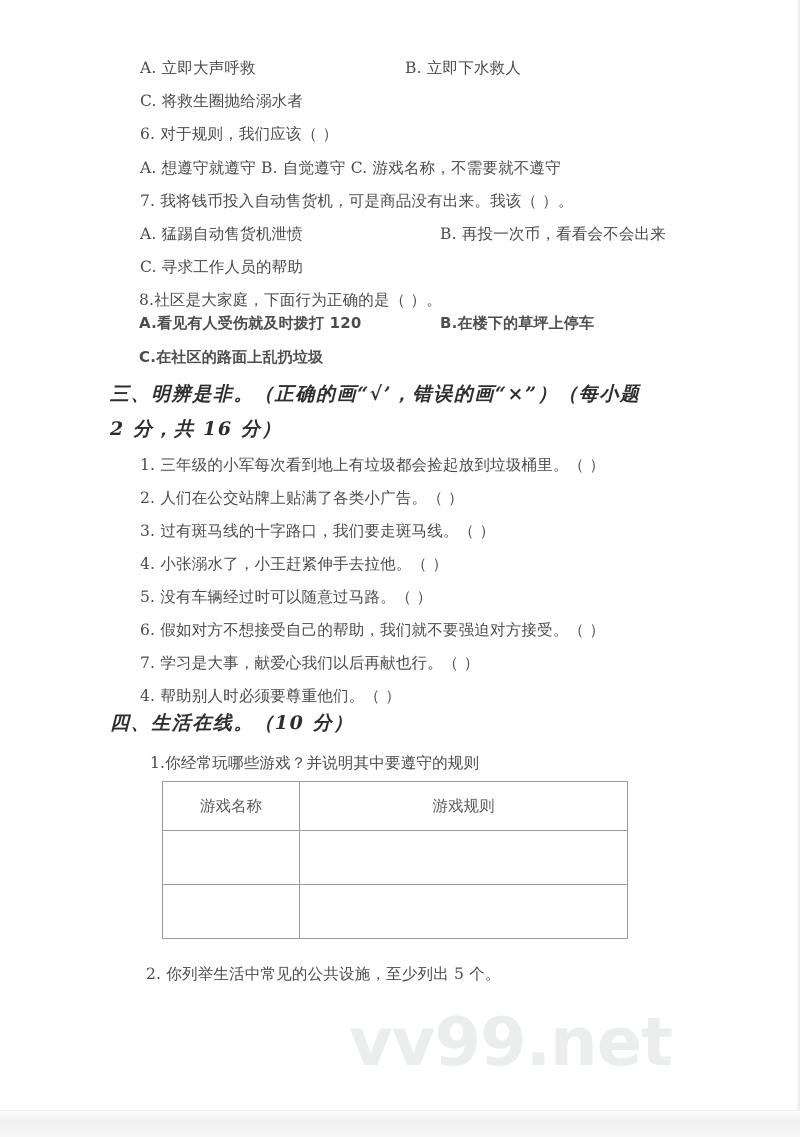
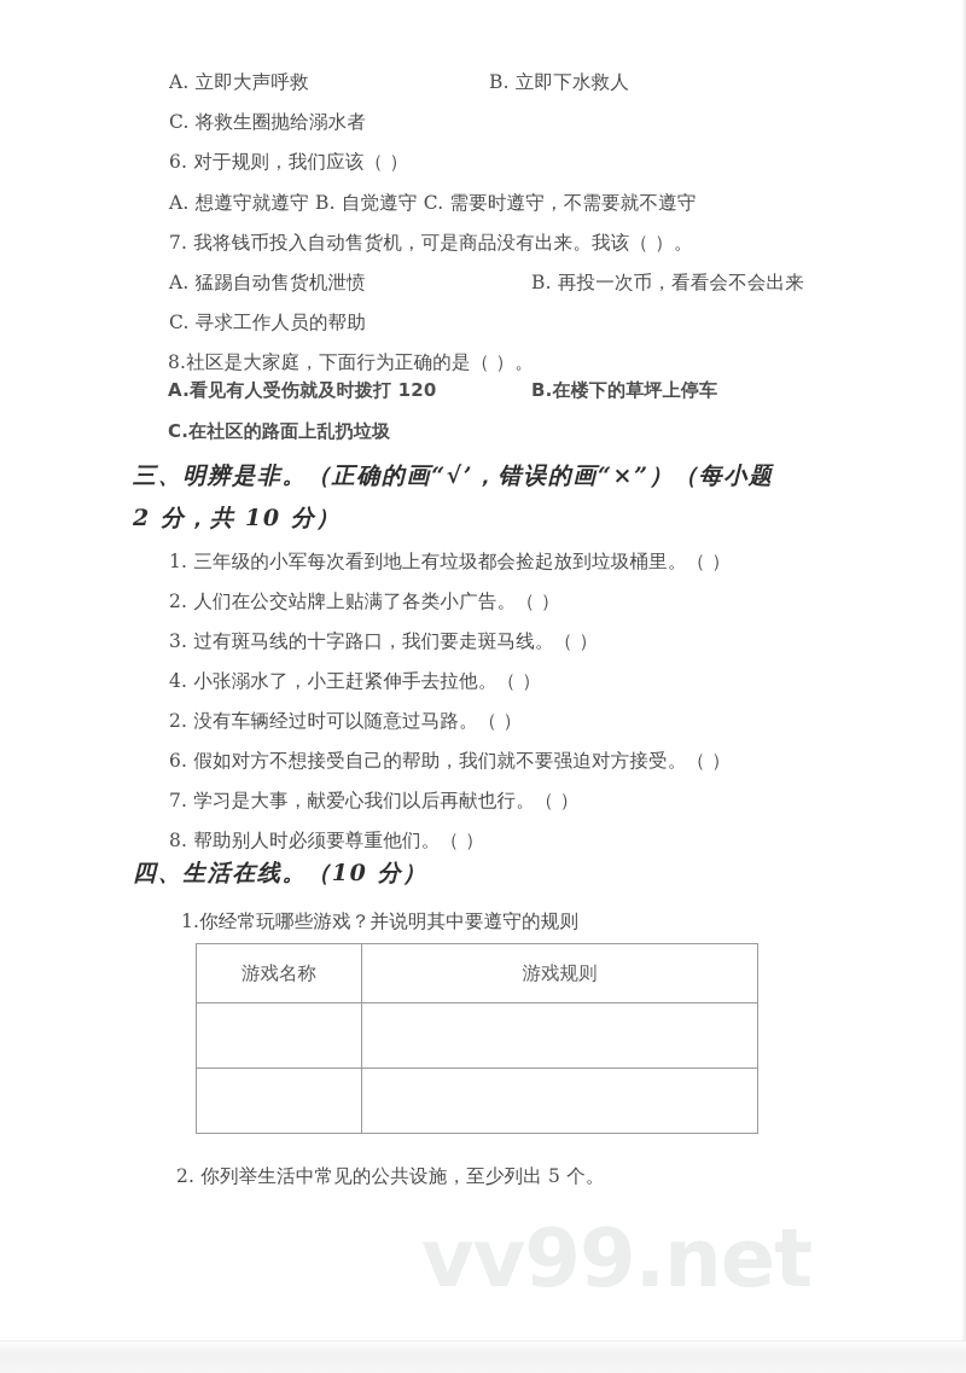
  A. 立即大声呼救
  B. 立即下水救人
  C. 将救生圈抛给溺水者
  6. 对于规则，我们应该（ ）
- A. 想遵守就遵守 B. 自觉遵守 C. 游戏名称，不需要就不遵守
+ A. 想遵守就遵守 B. 自觉遵守 C. 需要时遵守，不需要就不遵守
  7. 我将钱币投入自动售货机，可是商品没有出来。我该（ ）。
  A. 猛踢自动售货机泄愤
  B. 再投一次币，看看会不会出来
  C. 寻求工作人员的帮助
  8.社区是大家庭，下面行为正确的是（ ）。
  A.看见有人受伤就及时拨打 120
  B.在楼下的草坪上停车
  C.在社区的路面上乱扔垃圾
  三、明辨是非。（正确的画“√’，错误的画“×”）（每小题
- 2 分，共 16 分）
+ 2 分，共 10 分）
  1. 三年级的小军每次看到地上有垃圾都会捡起放到垃圾桶里。（ ）
  2. 人们在公交站牌上贴满了各类小广告。（ ）
  3. 过有斑马线的十字路口，我们要走斑马线。（ ）
  4. 小张溺水了，小王赶紧伸手去拉他。（ ）
- 5. 没有车辆经过时可以随意过马路。（ ）
+ 2. 没有车辆经过时可以随意过马路。（ ）
  6. 假如对方不想接受自己的帮助，我们就不要强迫对方接受。（ ）
  7. 学习是大事，献爱心我们以后再献也行。（ ）
- 4. 帮助别人时必须要尊重他们。（ ）
+ 8. 帮助别人时必须要尊重他们。（ ）
  四、生活在线。（10 分）
  1.你经常玩哪些游戏？并说明其中要遵守的规则
  游戏名称	游戏规则
  2. 你列举生活中常见的公共设施，至少列出 5 个。
